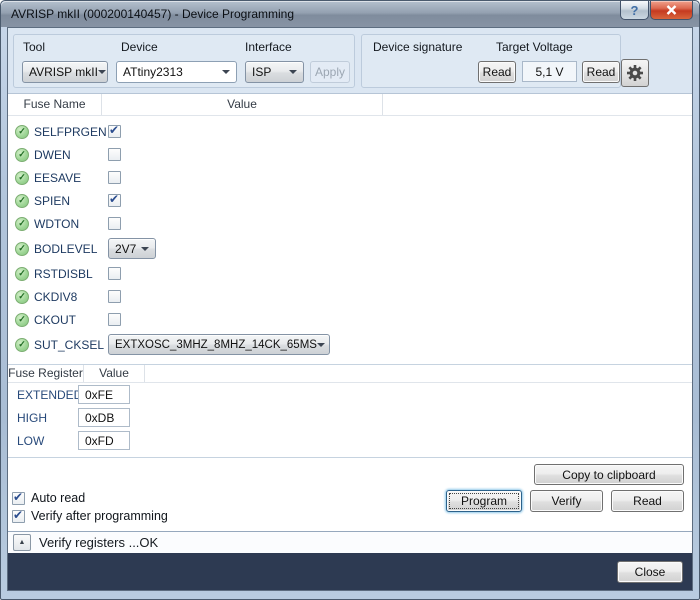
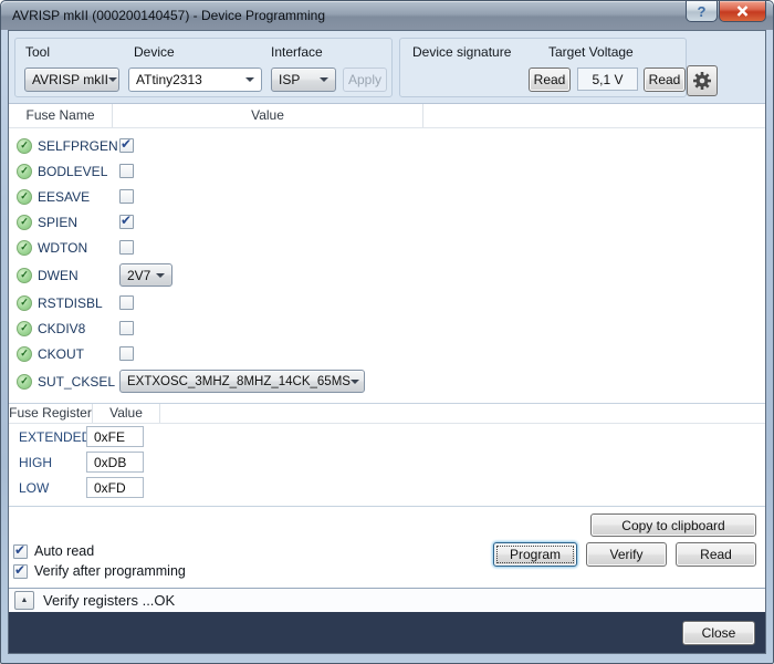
  AVRISP mkII (000200140457) - Device Programming
  ?
  Tool
  Device
  Interface
  AVRISP mkII
  ATtiny2313
  ISP
  Apply
  Device signature
  Target Voltage
  Read
  5,1 V
  Read
  Fuse Name
  Value
  ✓
  SELFPRGEN
  ✓
- DWEN
+ BODLEVEL
  ✓
  EESAVE
  ✓
  SPIEN
  ✓
  WDTON
  ✓
- BODLEVEL
+ DWEN
  2V7
  ✓
  RSTDISBL
  ✓
  CKDIV8
  ✓
  CKOUT
  ✓
  SUT_CKSEL
  EXTXOSC_3MHZ_8MHZ_14CK_65MS
  Fuse Register
  Value
  EXTENDE
  0xFE
  HIGH
  0xDB
  LOW
  0xFD
  Auto read
  Verify after programming
  Copy to clipboard
  Program
  Verify
  Read
  Verify registers ...OK
  Close
